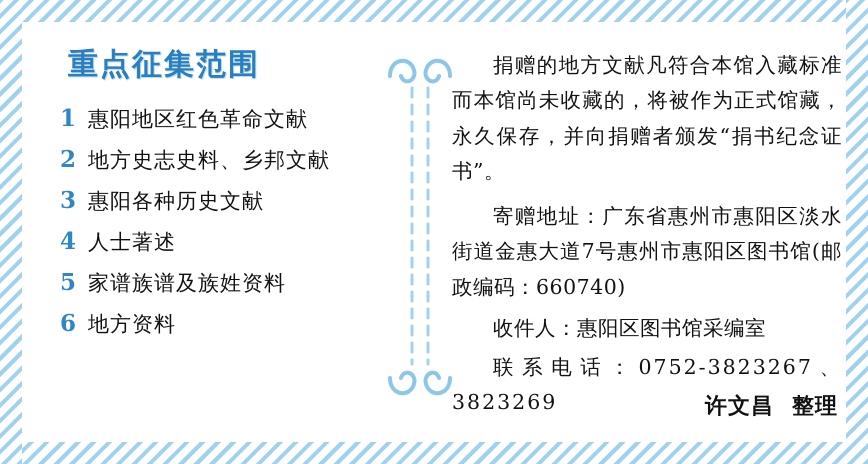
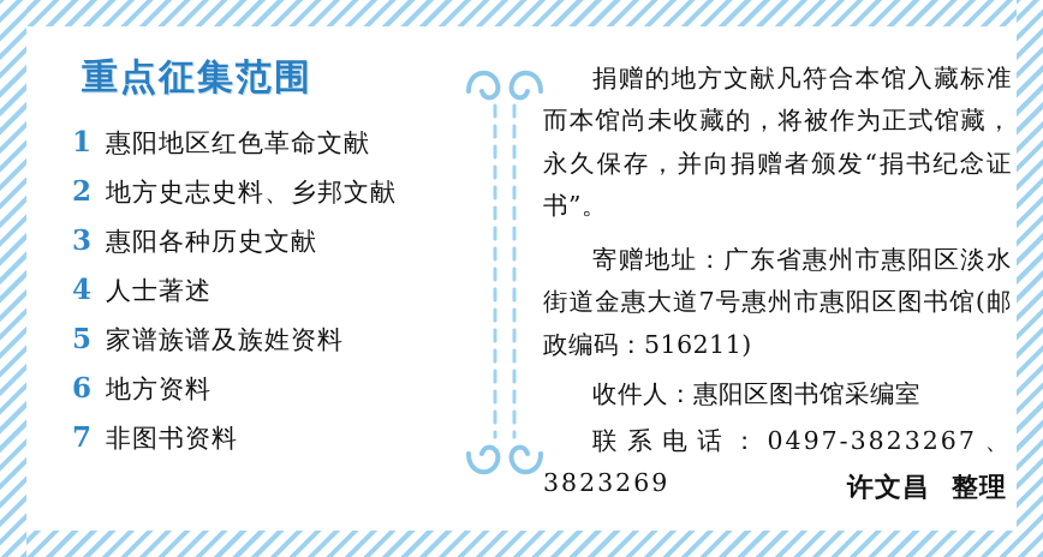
  重点征集范围
  1
  惠阳地区红色革命文献
  2
  地方史志史料、乡邦文献
  3
  惠阳各种历史文献
  4
  人士著述
  5
  家谱族谱及族姓资料
  6
  地方资料
+ 7
+ 非图书资料
  捐赠的地方文献凡符合本馆入藏标准而本馆尚未收藏的，将被作为正式馆藏，永久保存，并向捐赠者颁发“捐书纪念证书”。
- 寄赠地址：广东省惠州市惠阳区淡水街道金惠大道7号惠州市惠阳区图书馆(邮政编码：660740)
+ 寄赠地址：广东省惠州市惠阳区淡水街道金惠大道7号惠州市惠阳区图书馆(邮政编码：516211)
  收件人：惠阳区图书馆采编室
- 联系电话：0752-3823267、3823269
+ 联系电话：0497-3823267、3823269
  许文昌 整理
